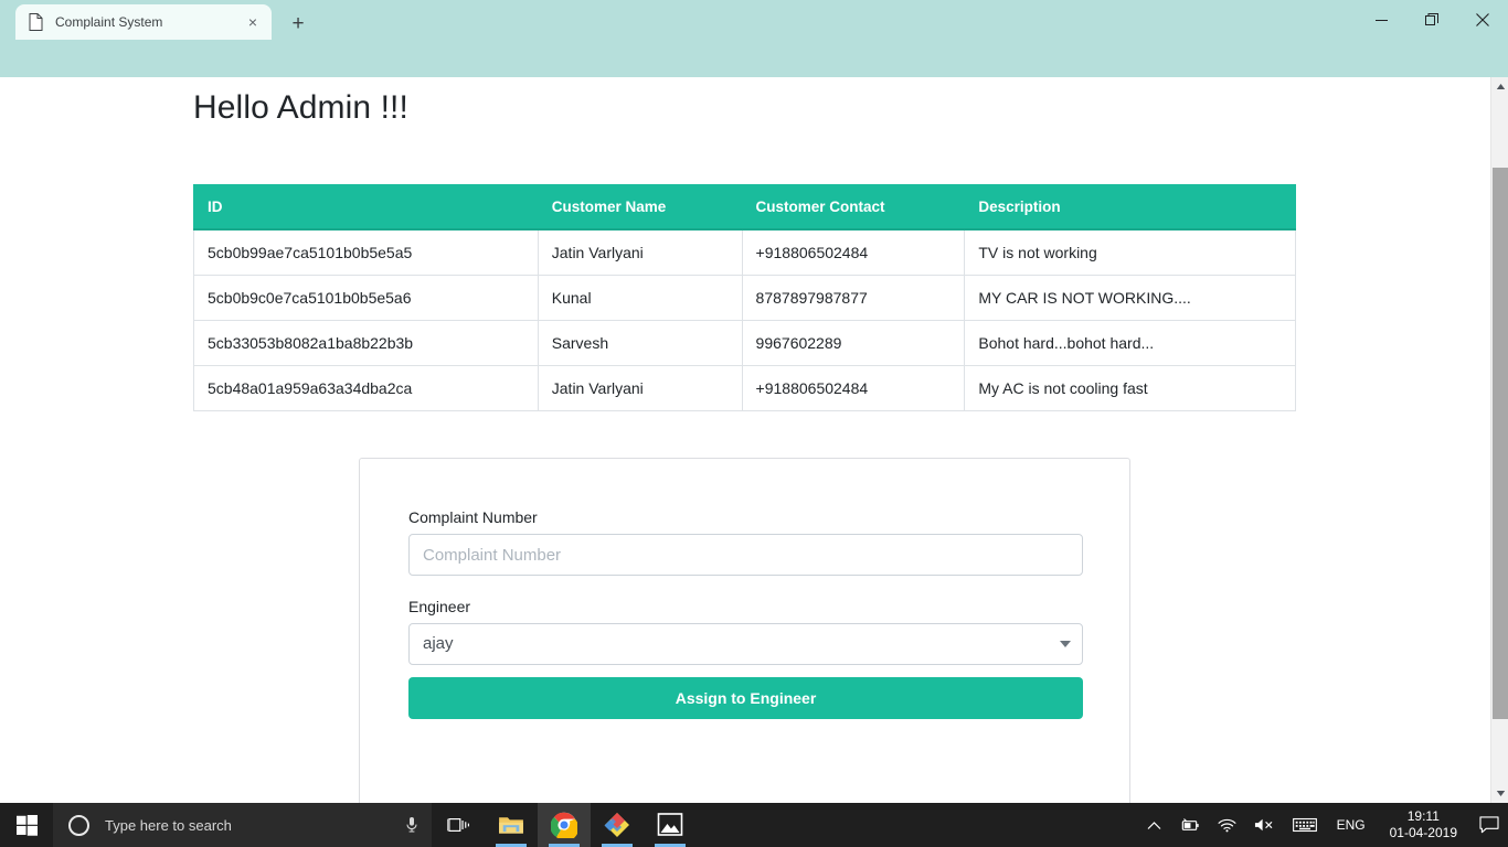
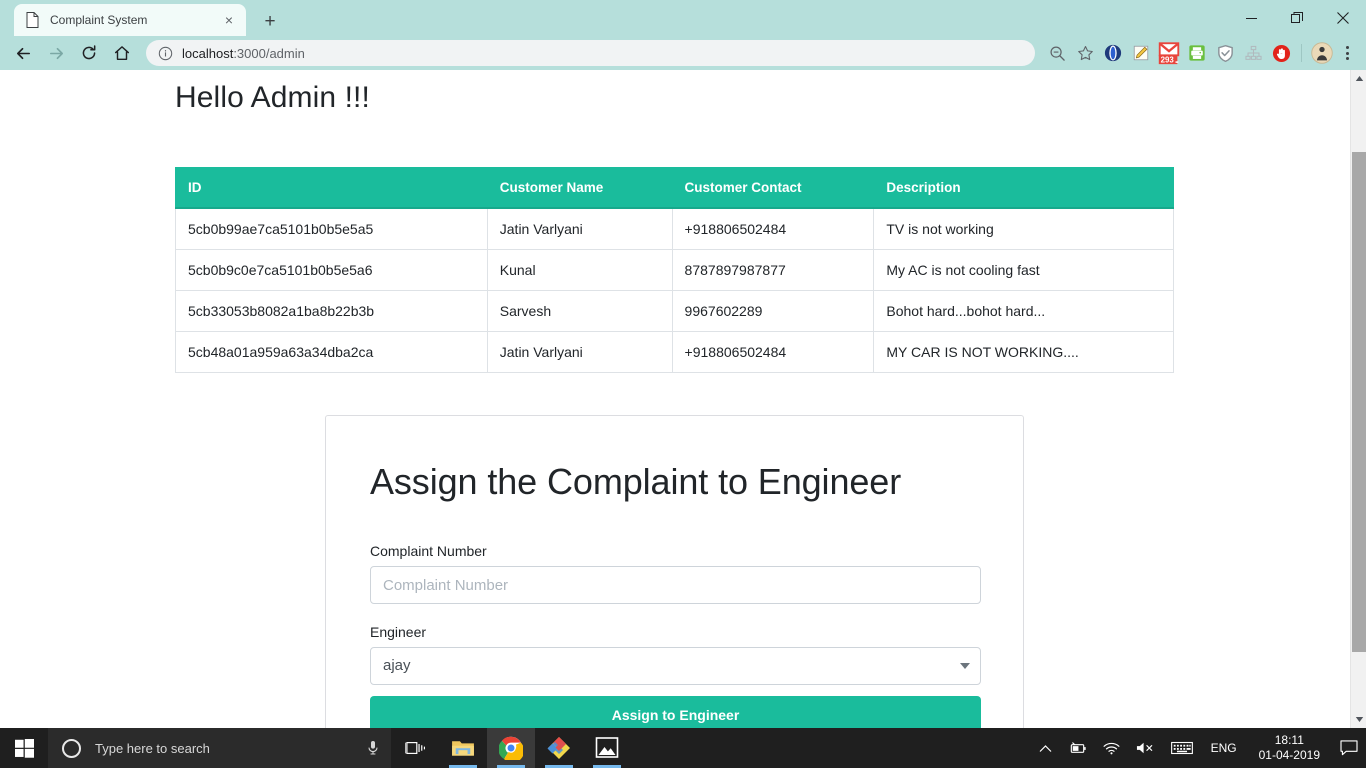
  Complaint System
  ×
  +
+ localhost:3000/admin
+ 293
  Hello Admin !!!
  ID	Customer Name	Customer Contact	Description
  5cb0b99ae7ca5101b0b5e5a5	Jatin Varlyani	+918806502484	TV is not working
- 5cb0b9c0e7ca5101b0b5e5a6	Kunal	8787897987877	MY CAR IS NOT WORKING....
+ 5cb0b9c0e7ca5101b0b5e5a6	Kunal	8787897987877	My AC is not cooling fast
  5cb33053b8082a1ba8b22b3b	Sarvesh	9967602289	Bohot hard...bohot hard...
- 5cb48a01a959a63a34dba2ca	Jatin Varlyani	+918806502484	My AC is not cooling fast
+ 5cb48a01a959a63a34dba2ca	Jatin Varlyani	+918806502484	MY CAR IS NOT WORKING....
+ Assign the Complaint to Engineer
  Complaint Number
  Complaint Number
  Engineer
  ajay
  Assign to Engineer
  Type here to search
  ENG
- 19:11
+ 18:11
  01-04-2019
